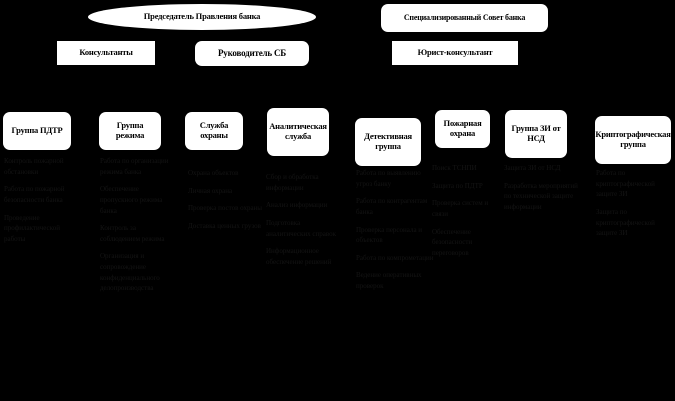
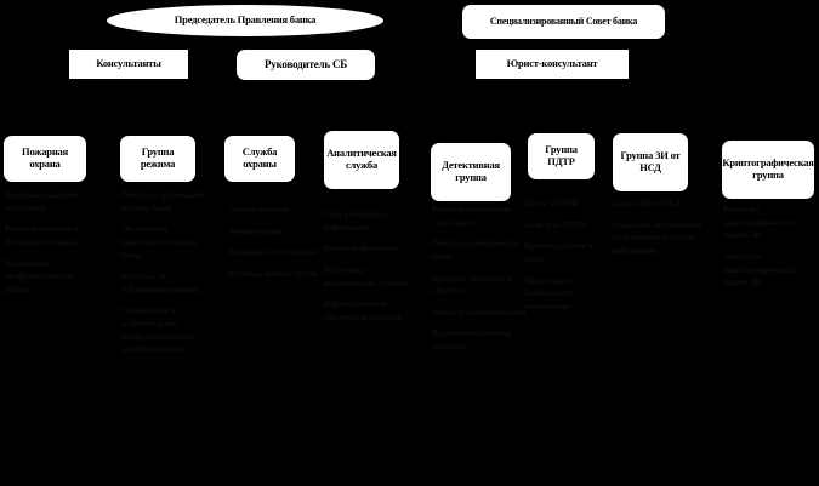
  Председатель Правления банка
  Специализированный Совет банка
  Консультанты
  Руководитель СБ
  Юрист-консультант
- Группа ПДТР
+ Пожарная охрана
  Группа режима
  Служба охраны
  Аналитическая служба
  Детективная группа
- Пожарная охрана
+ Группа ПДТР
  Группа ЗИ от НСД
  Криптографическая группа
